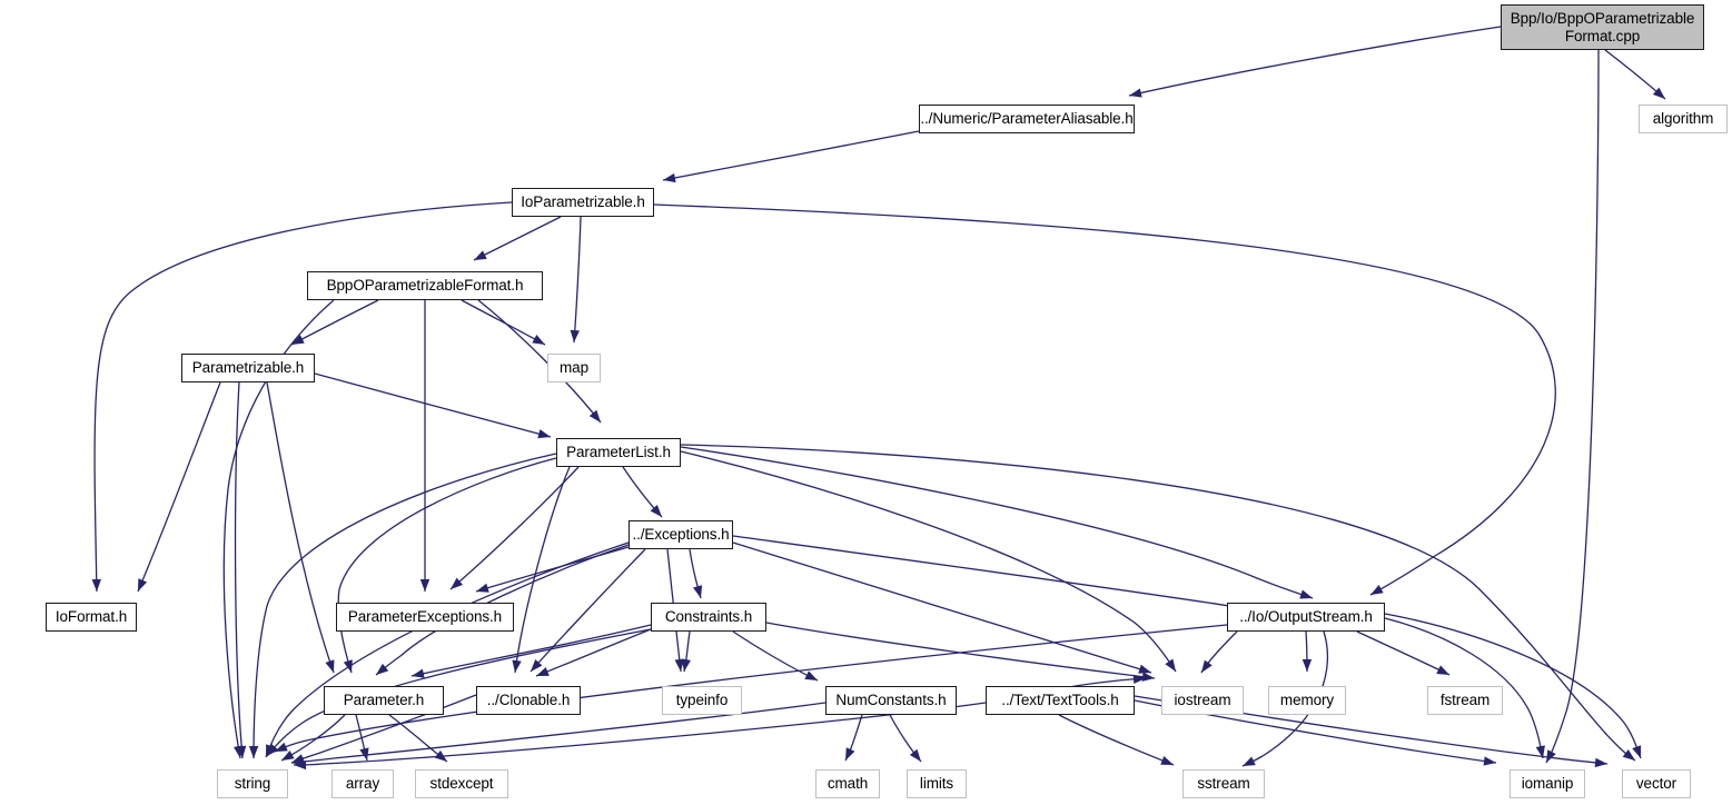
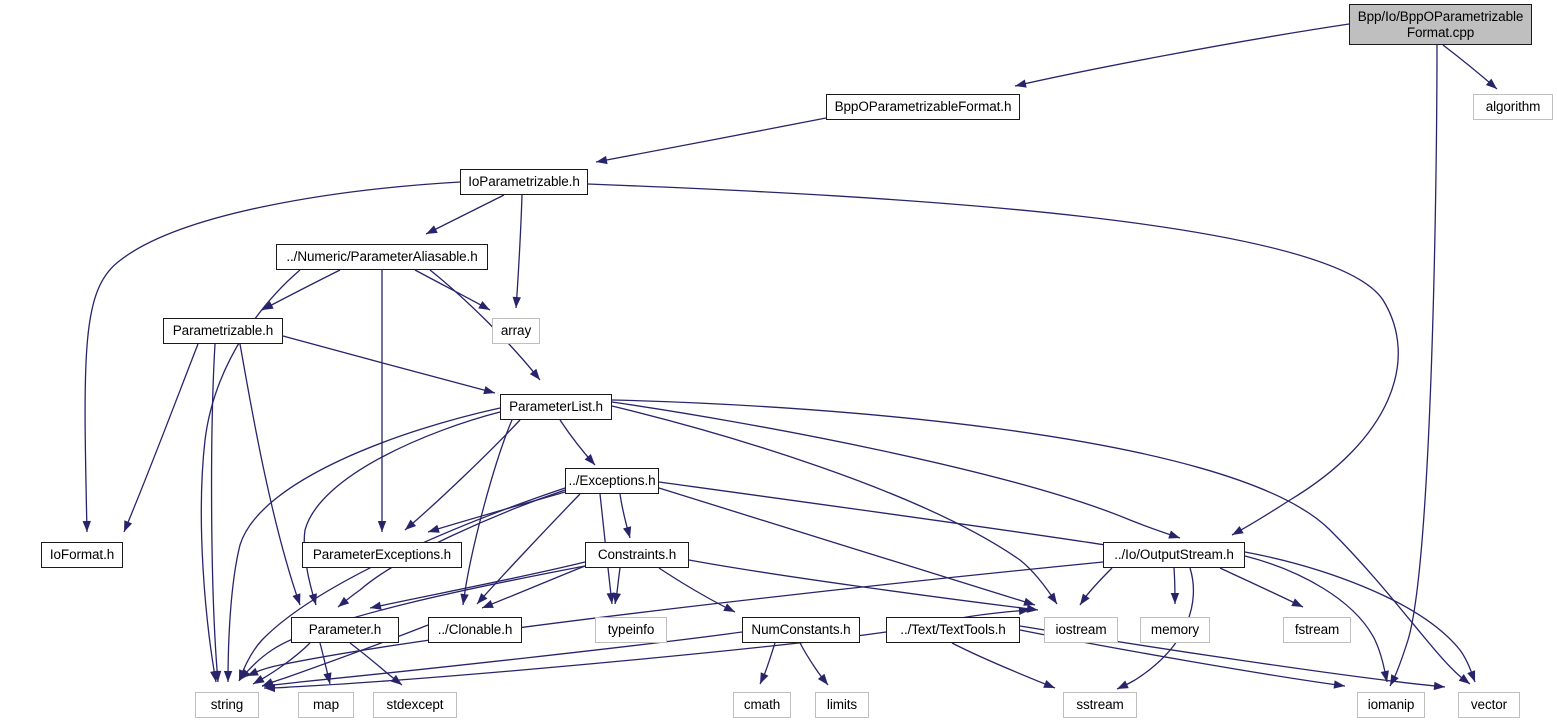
  Bpp/Io/BppOParametrizable
  Format.cpp
  algorithm
- ../Numeric/ParameterAliasable.h
+ BppOParametrizableFormat.h
  IoParametrizable.h
- BppOParametrizableFormat.h
+ ../Numeric/ParameterAliasable.h
- map
+ array
  Parametrizable.h
  ParameterList.h
  ../Exceptions.h
  IoFormat.h
  ParameterExceptions.h
  Constraints.h
  ../Io/OutputStream.h
  Parameter.h
  ../Clonable.h
  typeinfo
  NumConstants.h
  ../Text/TextTools.h
  iostream
  memory
  fstream
  string
- array
+ map
  stdexcept
  cmath
  limits
  sstream
  iomanip
  vector
